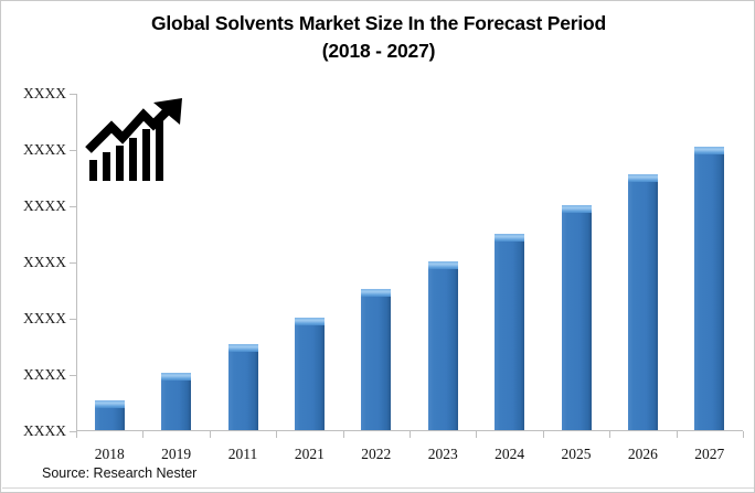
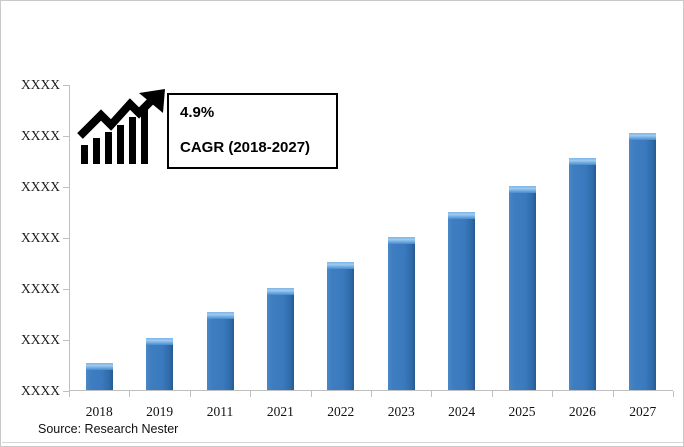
- Global Solvents Market Size In the Forecast Period
- (2018 - 2027)
  XXXX
  XXXX
  XXXX
  XXXX
  XXXX
  XXXX
  XXXX
  2018
  2019
  2011
  2021
  2022
  2023
  2024
  2025
  2026
  2027
+ 4.9%
+ CAGR (2018-2027)
  Source: Research Nester
